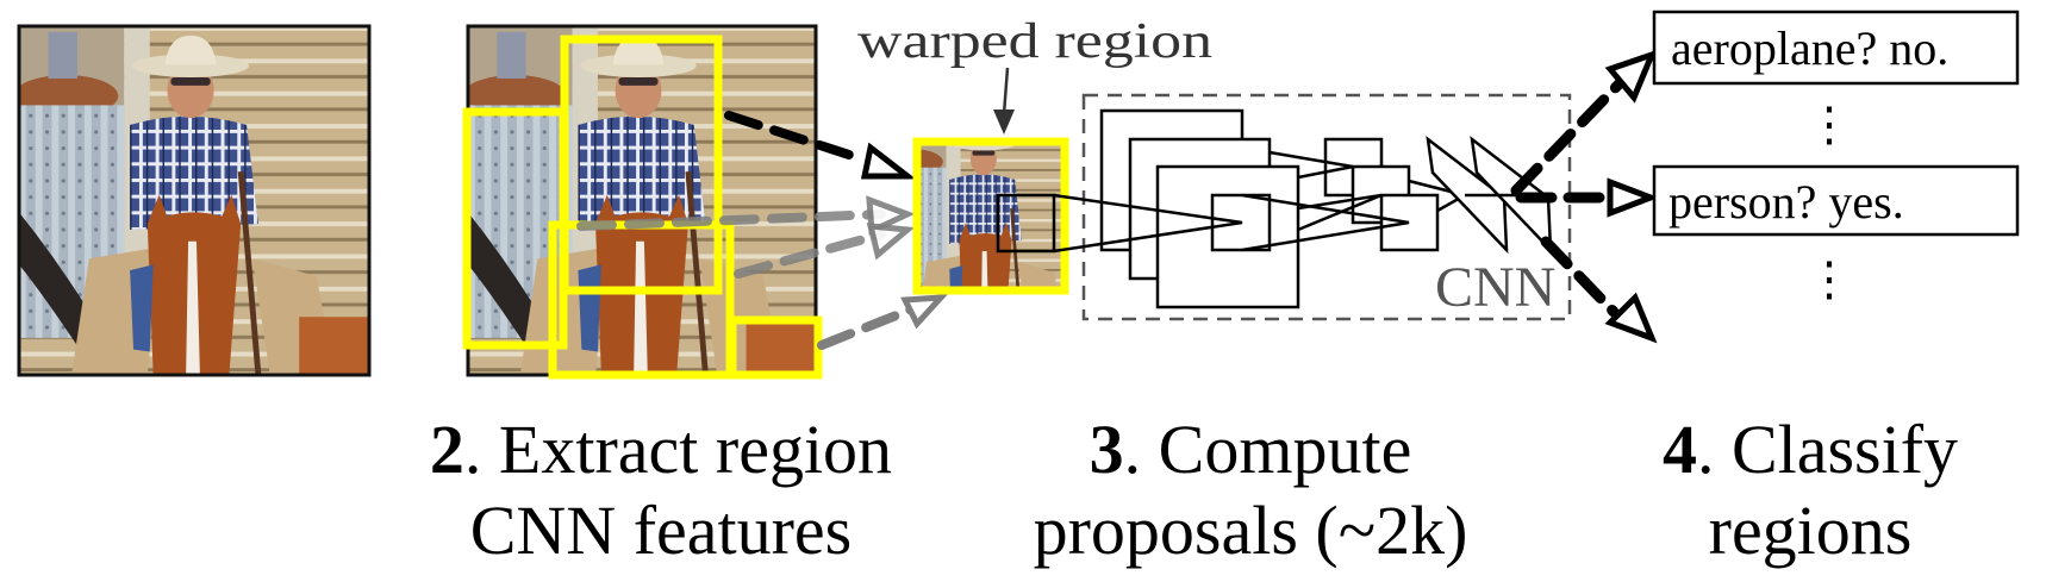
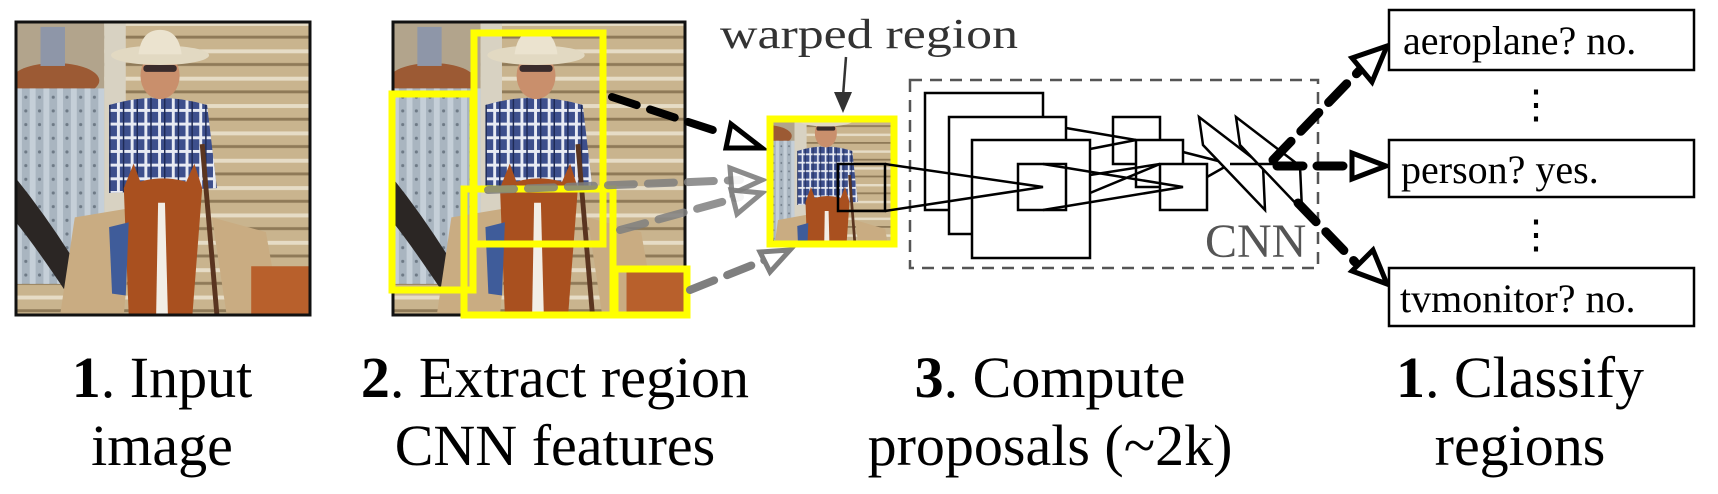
  warped region
  CNN
  aeroplane? no.
  ⋮
  person? yes.
  ⋮
+ tvmonitor? no.
+ 1. Input
+ image
  2. Extract region
  CNN features
  3. Compute
  proposals (~2k)
- 4. Classify
+ 1. Classify
  regions
